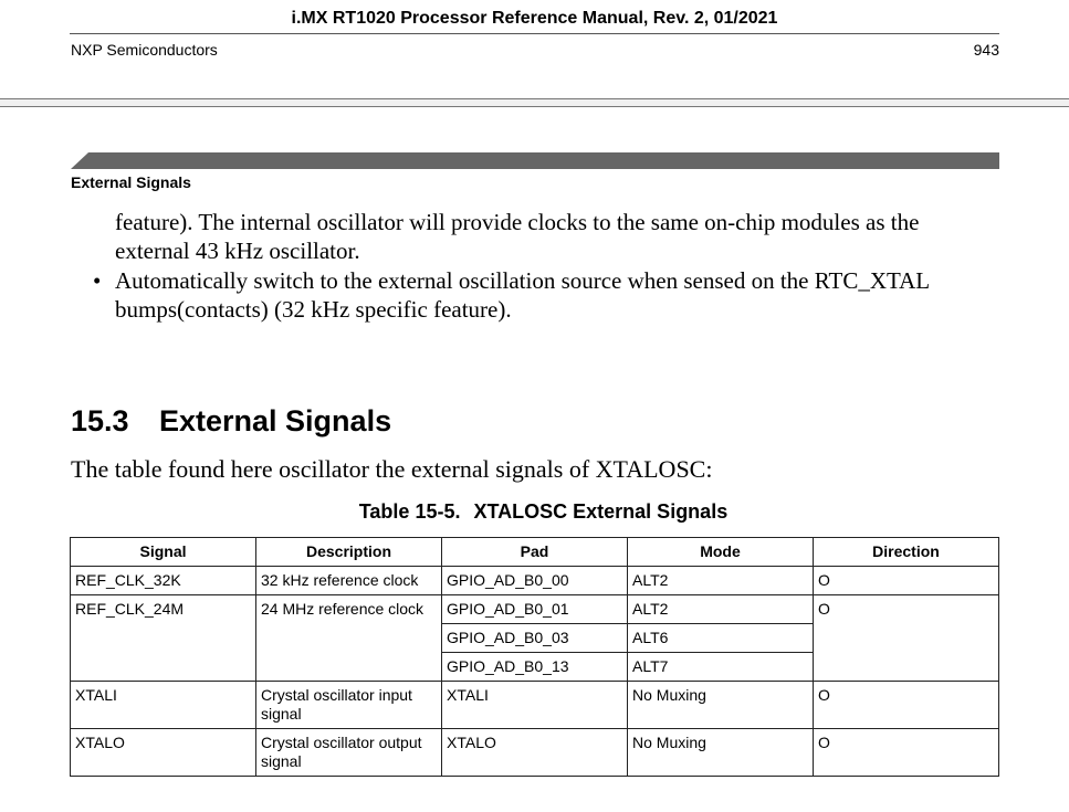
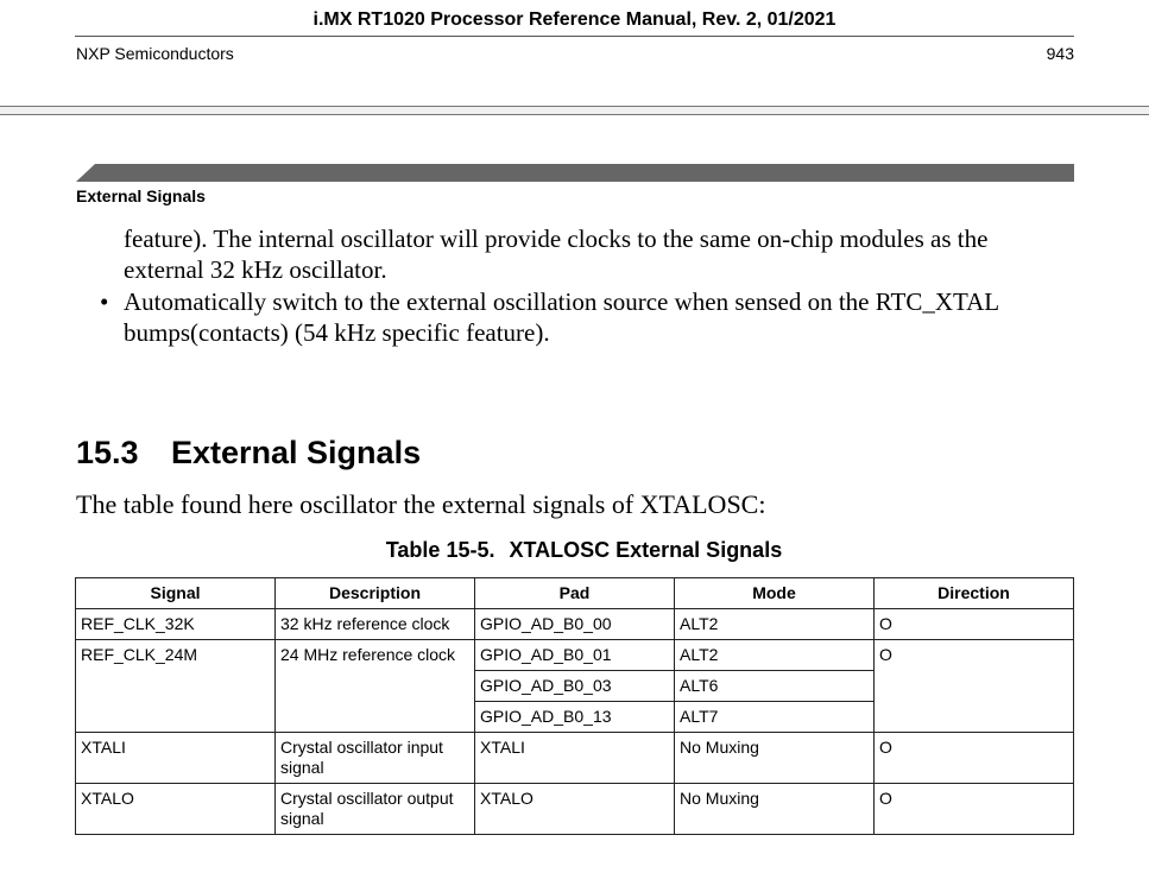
  i.MX RT1020 Processor Reference Manual, Rev. 2, 01/2021
  NXP Semiconductors
  943
  External Signals
- feature). The internal oscillator will provide clocks to the same on-chip modules as the external 43 kHz oscillator.
+ feature). The internal oscillator will provide clocks to the same on-chip modules as the external 32 kHz oscillator.
  •
- Automatically switch to the external oscillation source when sensed on the RTC_XTAL bumps(contacts) (32 kHz specific feature).
+ Automatically switch to the external oscillation source when sensed on the RTC_XTAL bumps(contacts) (54 kHz specific feature).
  15.3 External Signals
  The table found here oscillator the external signals of XTALOSC:
  Table 15-5. XTALOSC External Signals
  Signal	Description	Pad	Mode	Direction
  REF_CLK_32K	32 kHz reference clock	GPIO_AD_B0_00	ALT2	O
  REF_CLK_24M	24 MHz reference clock	GPIO_AD_B0_01	ALT2	O
  GPIO_AD_B0_03	ALT6
  GPIO_AD_B0_13	ALT7
  XTALI	Crystal oscillator input signal	XTALI	No Muxing	O
  XTALO	Crystal oscillator output signal	XTALO	No Muxing	O
